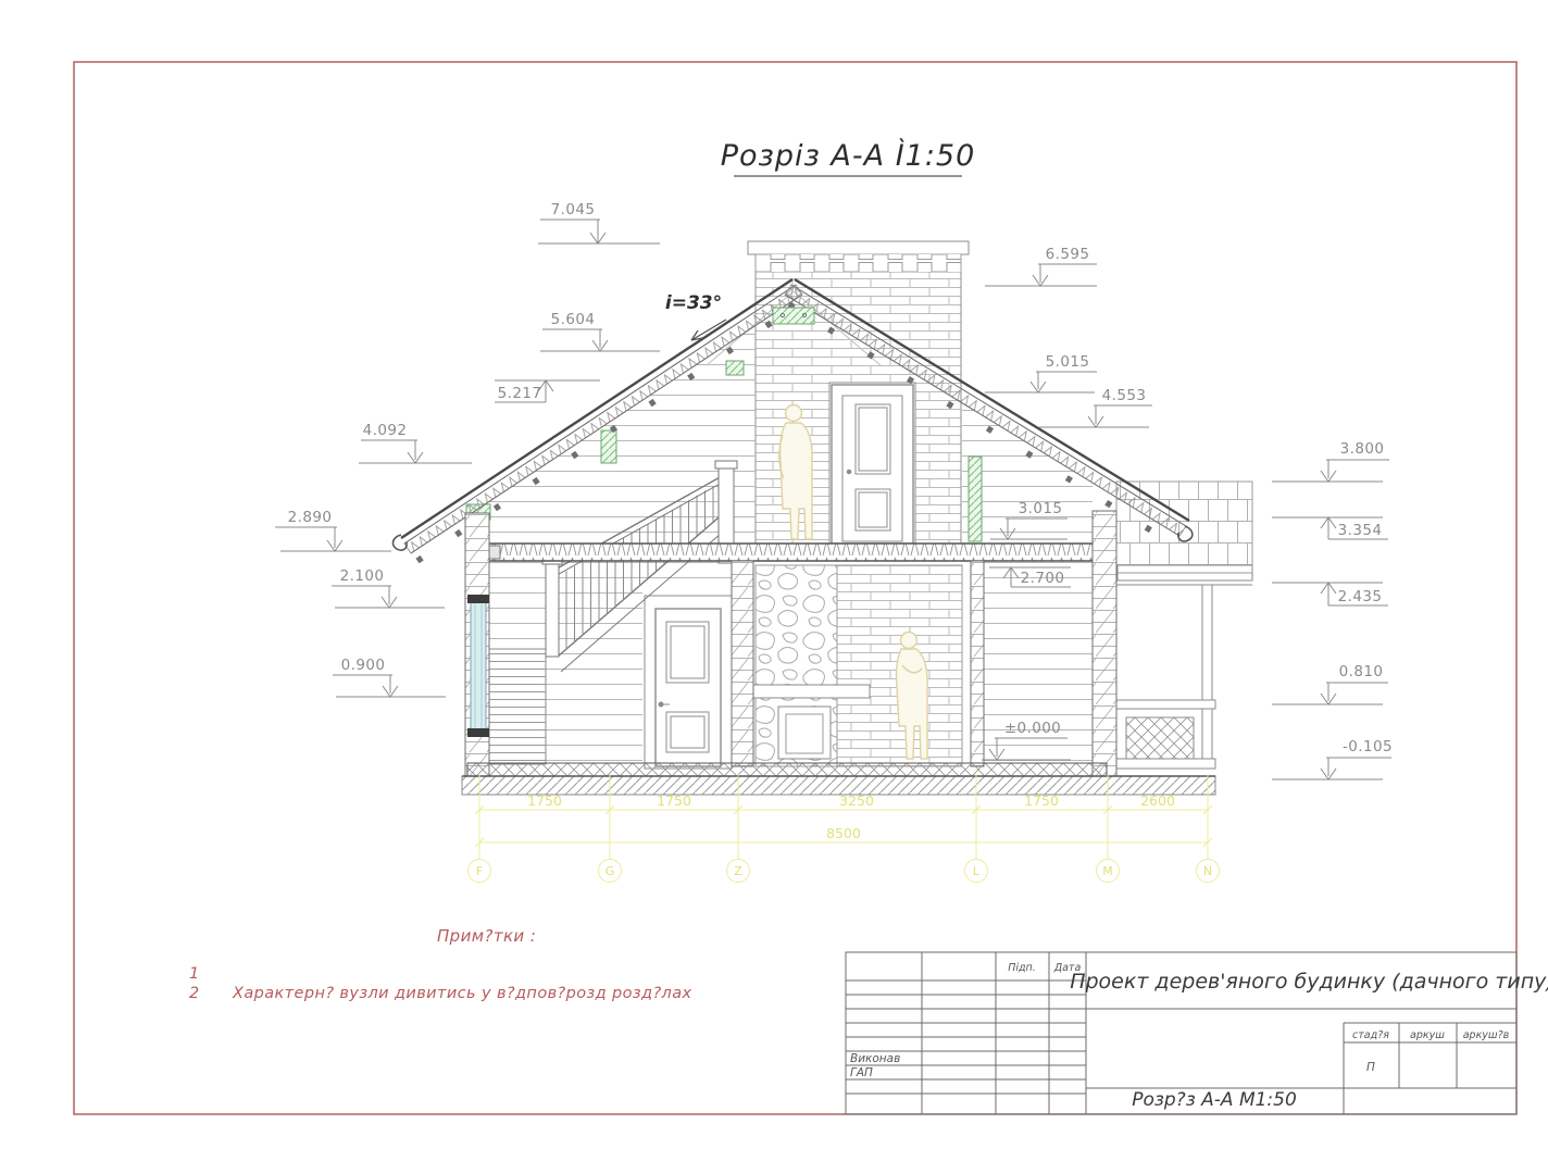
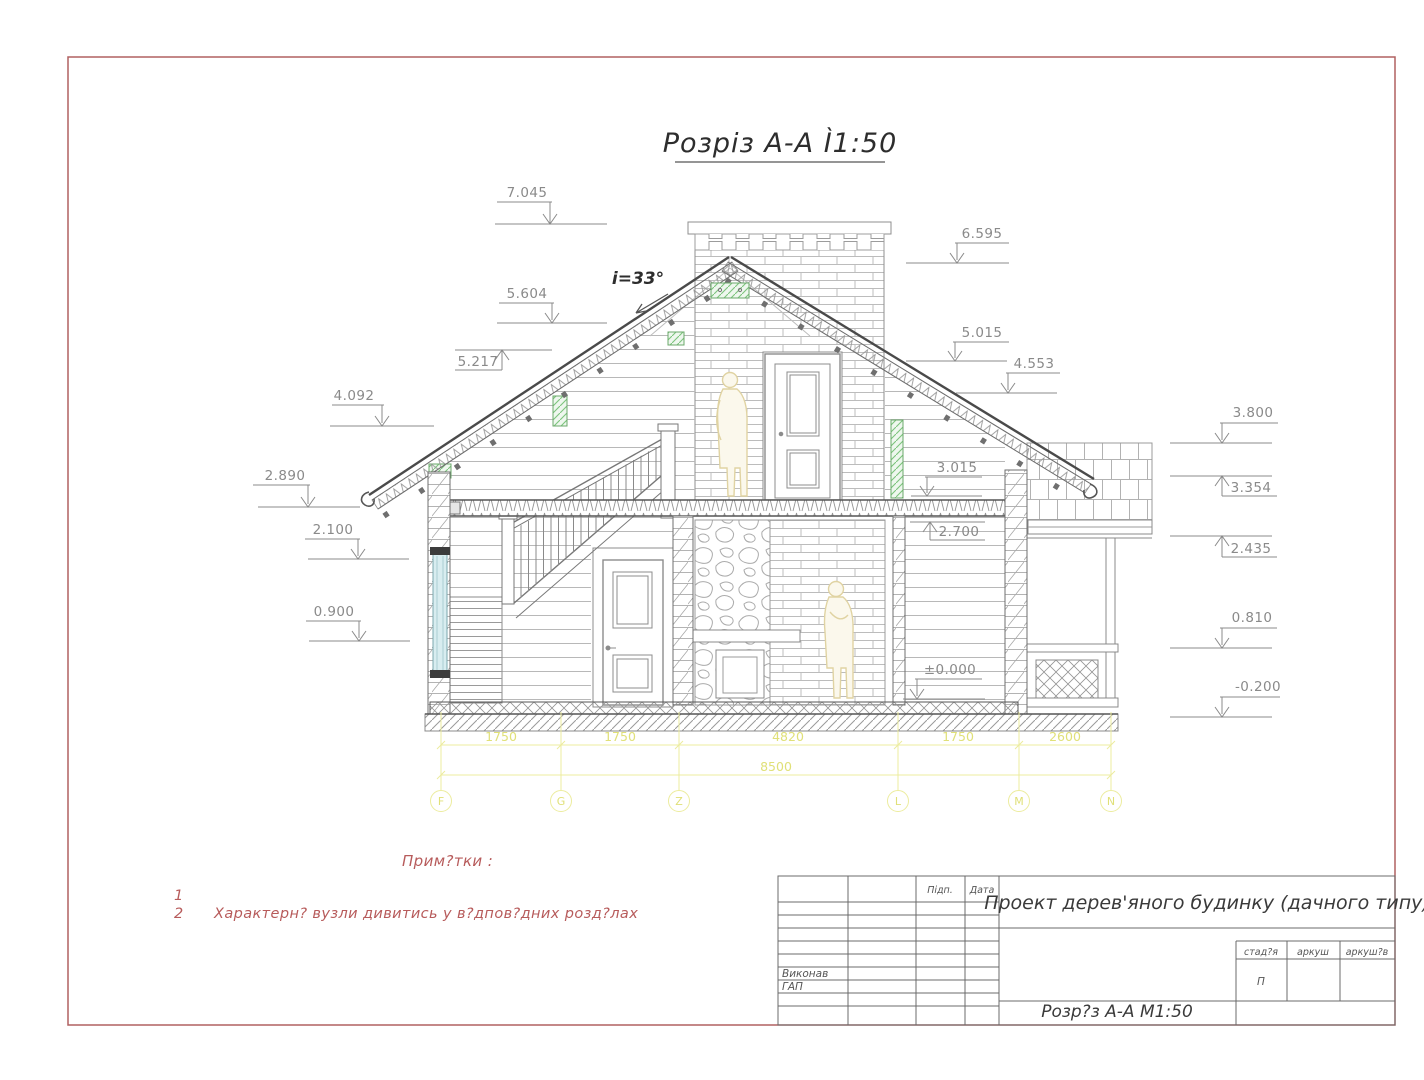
  Розріз А-А Ì1:50
  1750
  1750
- 3250
+ 4820
  1750
  2600
  8500
  F
  G
  Z
  L
  M
  N
  7.045
  5.604
  5.217
  4.092
  2.890
  2.100
  0.900
  6.595
  5.015
  4.553
  3.800
  3.354
  2.435
  0.810
- -0.105
+ -0.200
  3.015
  2.700
  ±0.000
  i=33°
  Підп.
  Дата
  Виконав
  ГАП
  Проект дерев'яного будинку (дачного типу
  стад?я
  аркуш
  аркуш?в
  П
  Розр?з А-А М1:50
  Прим?тки :
  1
  2
- Характерн? вузли дивитись у в?дпов?розд розд?лах
+ Характерн? вузли дивитись у в?дпов?дних розд?лах
